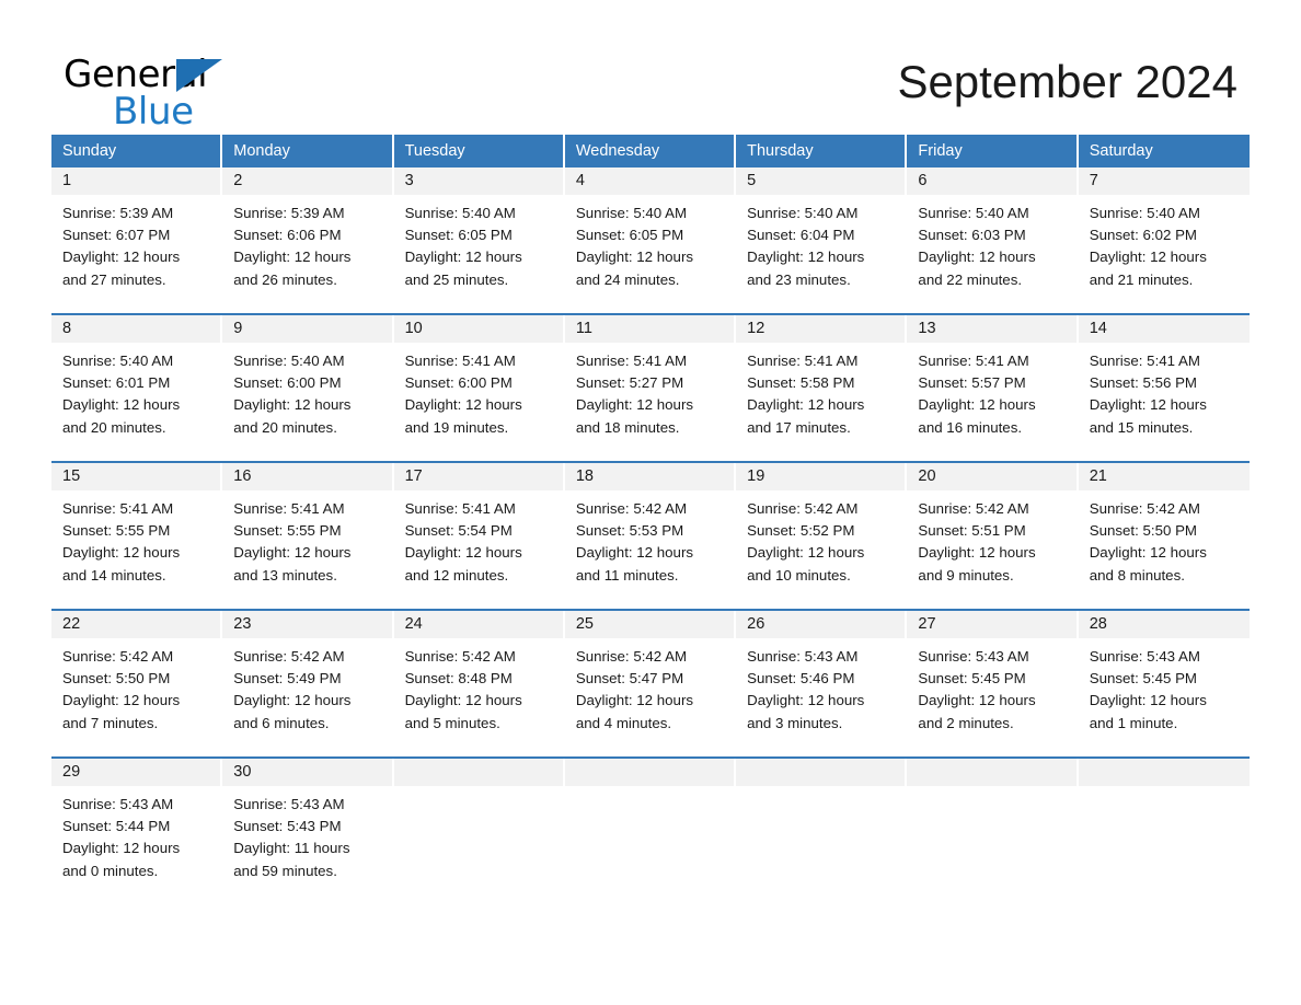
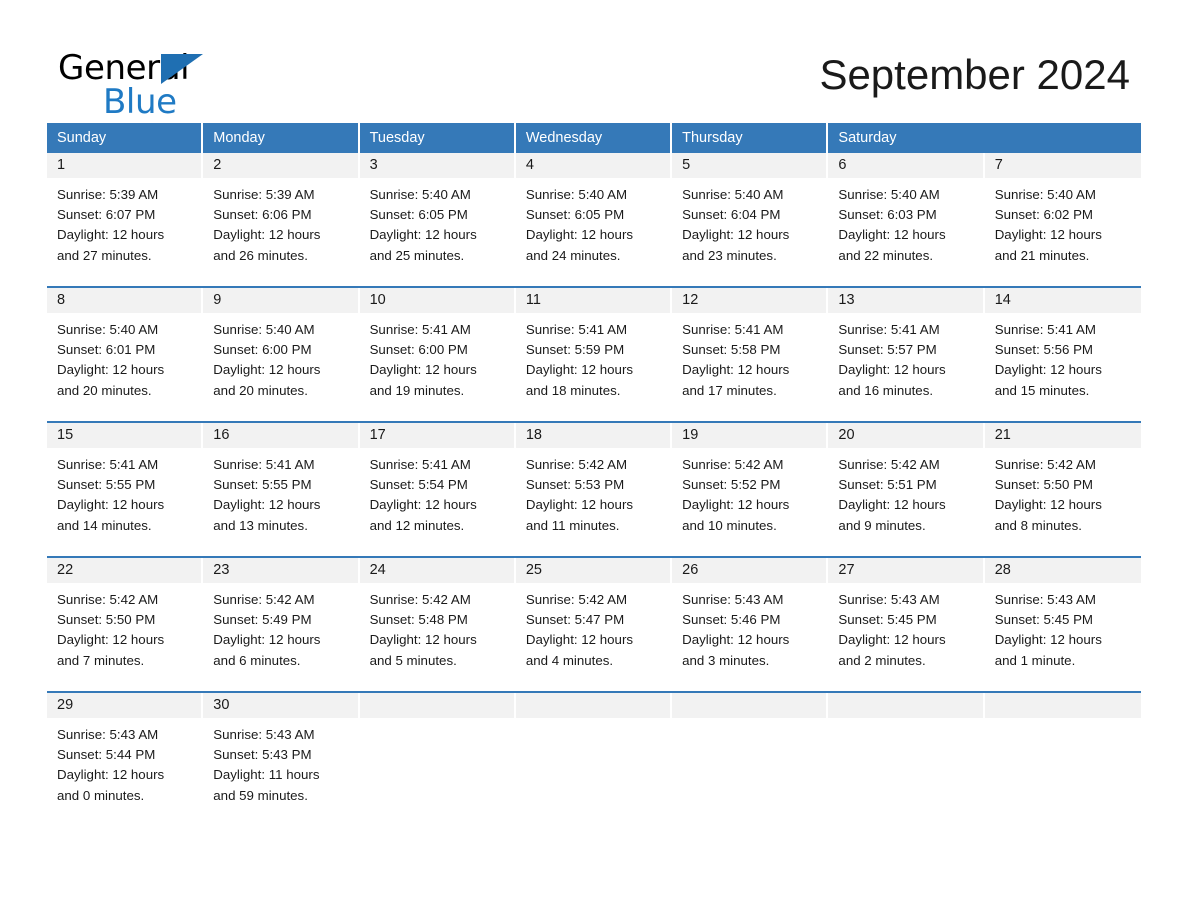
  General
  Blue
  September 2024
  Sunday
  Monday
  Tuesday
  Wednesday
  Thursday
- Friday
  Saturday
  1
  Sunrise: 5:39 AM
  Sunset: 6:07 PM
  Daylight: 12 hours
  and 27 minutes.
  2
  Sunrise: 5:39 AM
  Sunset: 6:06 PM
  Daylight: 12 hours
  and 26 minutes.
  3
  Sunrise: 5:40 AM
  Sunset: 6:05 PM
  Daylight: 12 hours
  and 25 minutes.
  4
  Sunrise: 5:40 AM
  Sunset: 6:05 PM
  Daylight: 12 hours
  and 24 minutes.
  5
  Sunrise: 5:40 AM
  Sunset: 6:04 PM
  Daylight: 12 hours
  and 23 minutes.
  6
  Sunrise: 5:40 AM
  Sunset: 6:03 PM
  Daylight: 12 hours
  and 22 minutes.
  7
  Sunrise: 5:40 AM
  Sunset: 6:02 PM
  Daylight: 12 hours
  and 21 minutes.
  8
  Sunrise: 5:40 AM
  Sunset: 6:01 PM
  Daylight: 12 hours
  and 20 minutes.
  9
  Sunrise: 5:40 AM
  Sunset: 6:00 PM
  Daylight: 12 hours
  and 20 minutes.
  10
  Sunrise: 5:41 AM
  Sunset: 6:00 PM
  Daylight: 12 hours
  and 19 minutes.
  11
  Sunrise: 5:41 AM
- Sunset: 5:27 PM
+ Sunset: 5:59 PM
  Daylight: 12 hours
  and 18 minutes.
  12
  Sunrise: 5:41 AM
  Sunset: 5:58 PM
  Daylight: 12 hours
  and 17 minutes.
  13
  Sunrise: 5:41 AM
  Sunset: 5:57 PM
  Daylight: 12 hours
  and 16 minutes.
  14
  Sunrise: 5:41 AM
  Sunset: 5:56 PM
  Daylight: 12 hours
  and 15 minutes.
  15
  Sunrise: 5:41 AM
  Sunset: 5:55 PM
  Daylight: 12 hours
  and 14 minutes.
  16
  Sunrise: 5:41 AM
  Sunset: 5:55 PM
  Daylight: 12 hours
  and 13 minutes.
  17
  Sunrise: 5:41 AM
  Sunset: 5:54 PM
  Daylight: 12 hours
  and 12 minutes.
  18
  Sunrise: 5:42 AM
  Sunset: 5:53 PM
  Daylight: 12 hours
  and 11 minutes.
  19
  Sunrise: 5:42 AM
  Sunset: 5:52 PM
  Daylight: 12 hours
  and 10 minutes.
  20
  Sunrise: 5:42 AM
  Sunset: 5:51 PM
  Daylight: 12 hours
  and 9 minutes.
  21
  Sunrise: 5:42 AM
  Sunset: 5:50 PM
  Daylight: 12 hours
  and 8 minutes.
  22
  Sunrise: 5:42 AM
  Sunset: 5:50 PM
  Daylight: 12 hours
  and 7 minutes.
  23
  Sunrise: 5:42 AM
  Sunset: 5:49 PM
  Daylight: 12 hours
  and 6 minutes.
  24
  Sunrise: 5:42 AM
- Sunset: 8:48 PM
+ Sunset: 5:48 PM
  Daylight: 12 hours
  and 5 minutes.
  25
  Sunrise: 5:42 AM
  Sunset: 5:47 PM
  Daylight: 12 hours
  and 4 minutes.
  26
  Sunrise: 5:43 AM
  Sunset: 5:46 PM
  Daylight: 12 hours
  and 3 minutes.
  27
  Sunrise: 5:43 AM
  Sunset: 5:45 PM
  Daylight: 12 hours
  and 2 minutes.
  28
  Sunrise: 5:43 AM
  Sunset: 5:45 PM
  Daylight: 12 hours
  and 1 minute.
  29
  Sunrise: 5:43 AM
  Sunset: 5:44 PM
  Daylight: 12 hours
  and 0 minutes.
  30
  Sunrise: 5:43 AM
  Sunset: 5:43 PM
  Daylight: 11 hours
  and 59 minutes.
